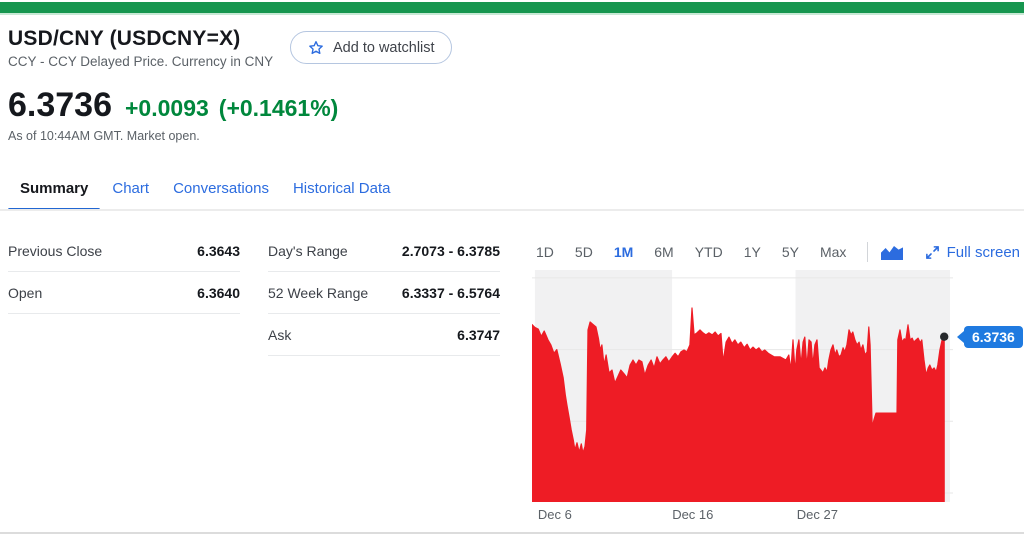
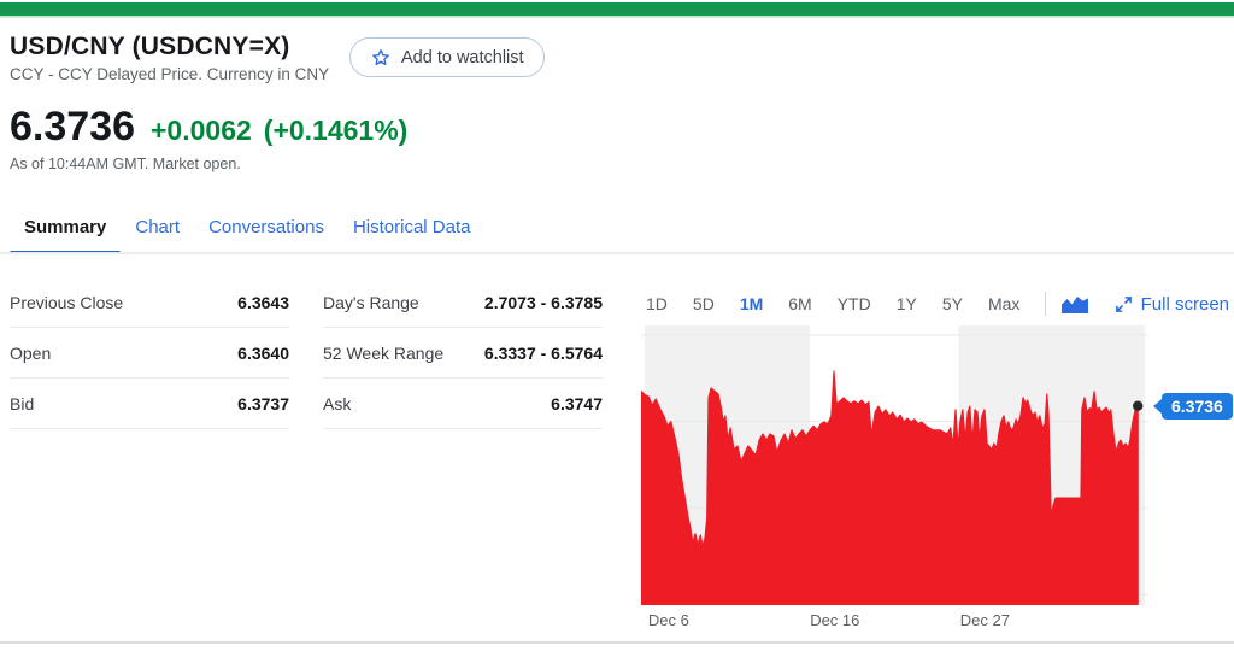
  USD/CNY (USDCNY=X)
  CCY - CCY Delayed Price. Currency in CNY
  Add to watchlist
  6.3736
- +0.0093 (+0.1461%)
+ +0.0062 (+0.1461%)
  As of 10:44AM GMT. Market open.
  Summary
  Chart
  Conversations
  Historical Data
  Previous Close
  6.3643
  Open
  6.3640
+ Bid
+ 6.3737
  Day's Range
  2.7073 - 6.3785
  52 Week Range
  6.3337 - 6.5764
  Ask
  6.3747
  1D
  5D
  1M
  6M
  YTD
  1Y
  5Y
  Max
  Full screen
  6.3736
  Dec 6
  Dec 16
  Dec 27
